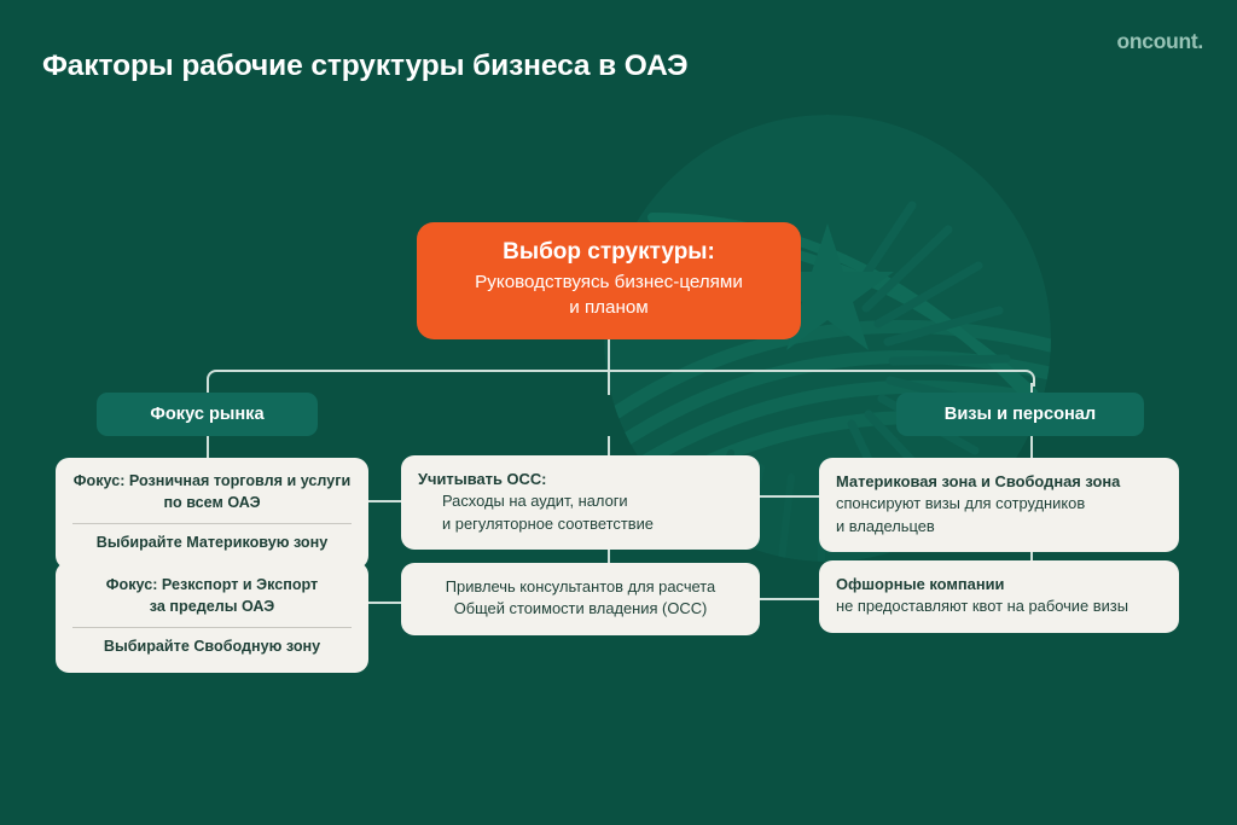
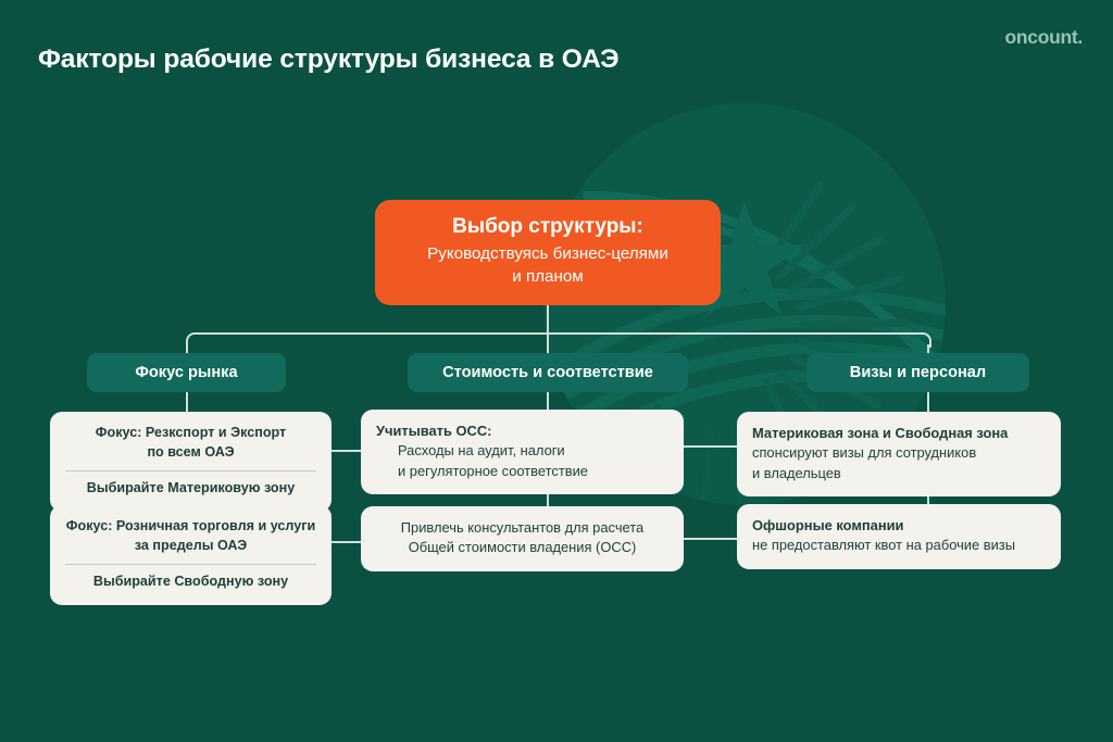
  Факторы рабочие структуры бизнеса в ОАЭ
  oncount.
  Выбор структуры:
  Руководствуясь бизнес-целями
  и планом
  Фокус рынка
+ Стоимость и соответствие
  Визы и персонал
- Фокус: Розничная торговля и услуги
+ Фокус: Резкспорт и Экспорт
  по всем ОАЭ
  Выбирайте Материковую зону
- Фокус: Резкспорт и Экспорт
+ Фокус: Розничная торговля и услуги
  за пределы ОАЭ
  Выбирайте Свободную зону
  Учитывать ОСС:
  Расходы на аудит, налоги
  и регуляторное соответствие
  Привлечь консультантов для расчета
  Общей стоимости владения (ОСС)
  Материковая зона и Свободная зона
  спонсируют визы для сотрудников
  и владельцев
  Офшорные компании
  не предоставляют квот на рабочие визы
